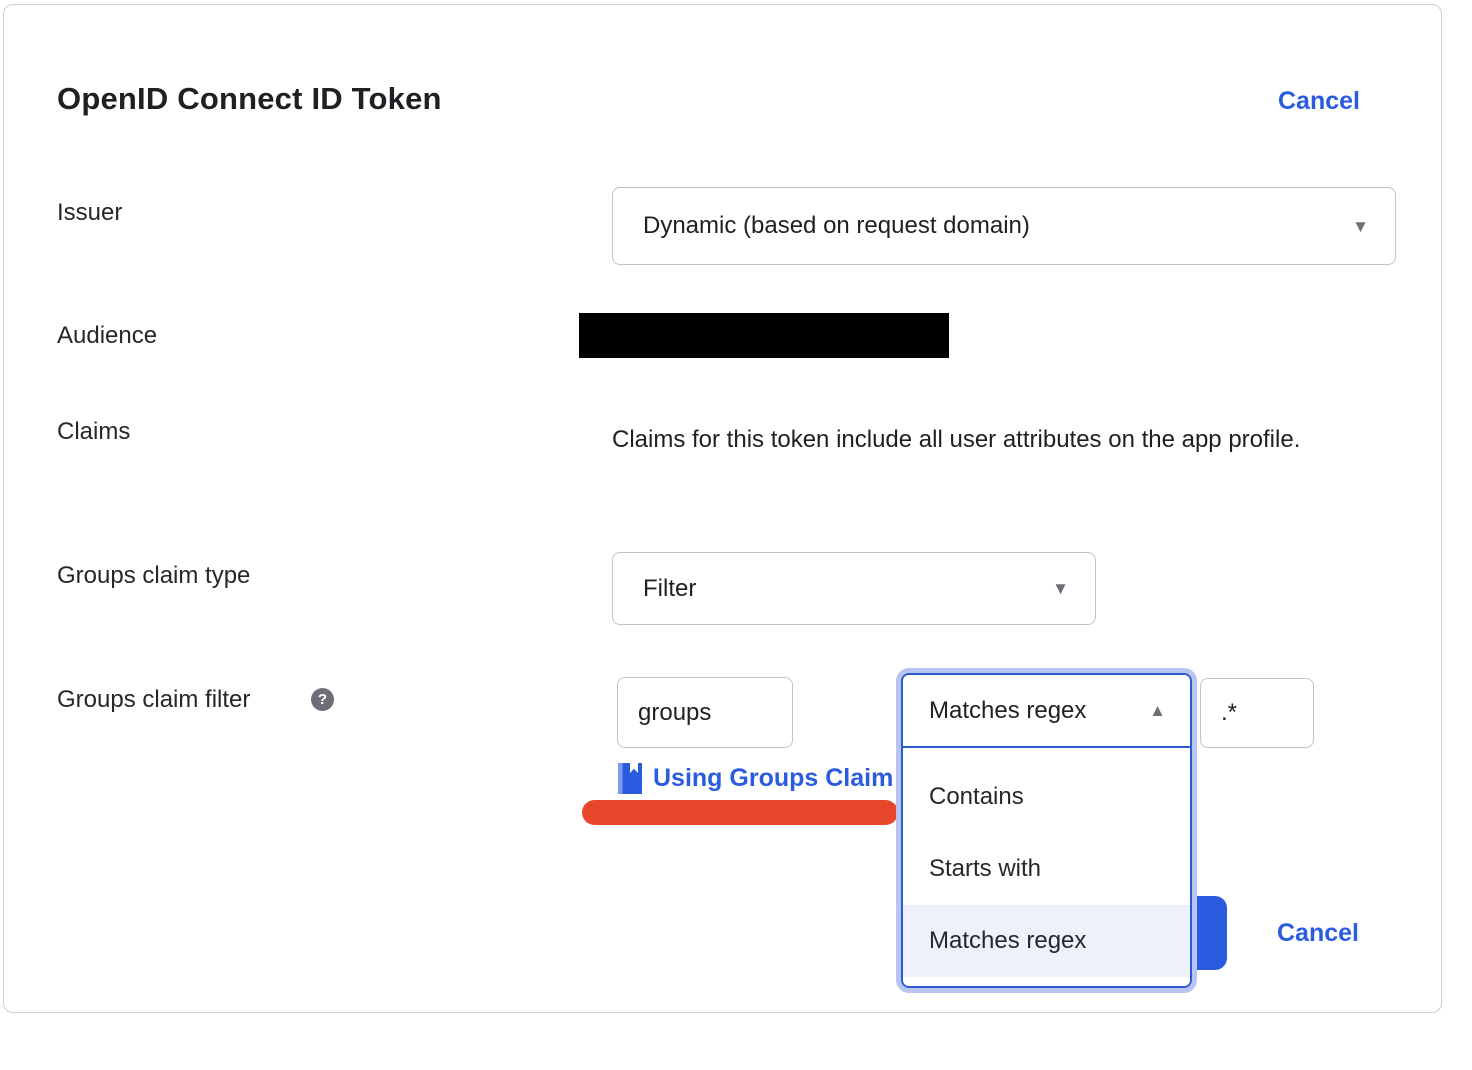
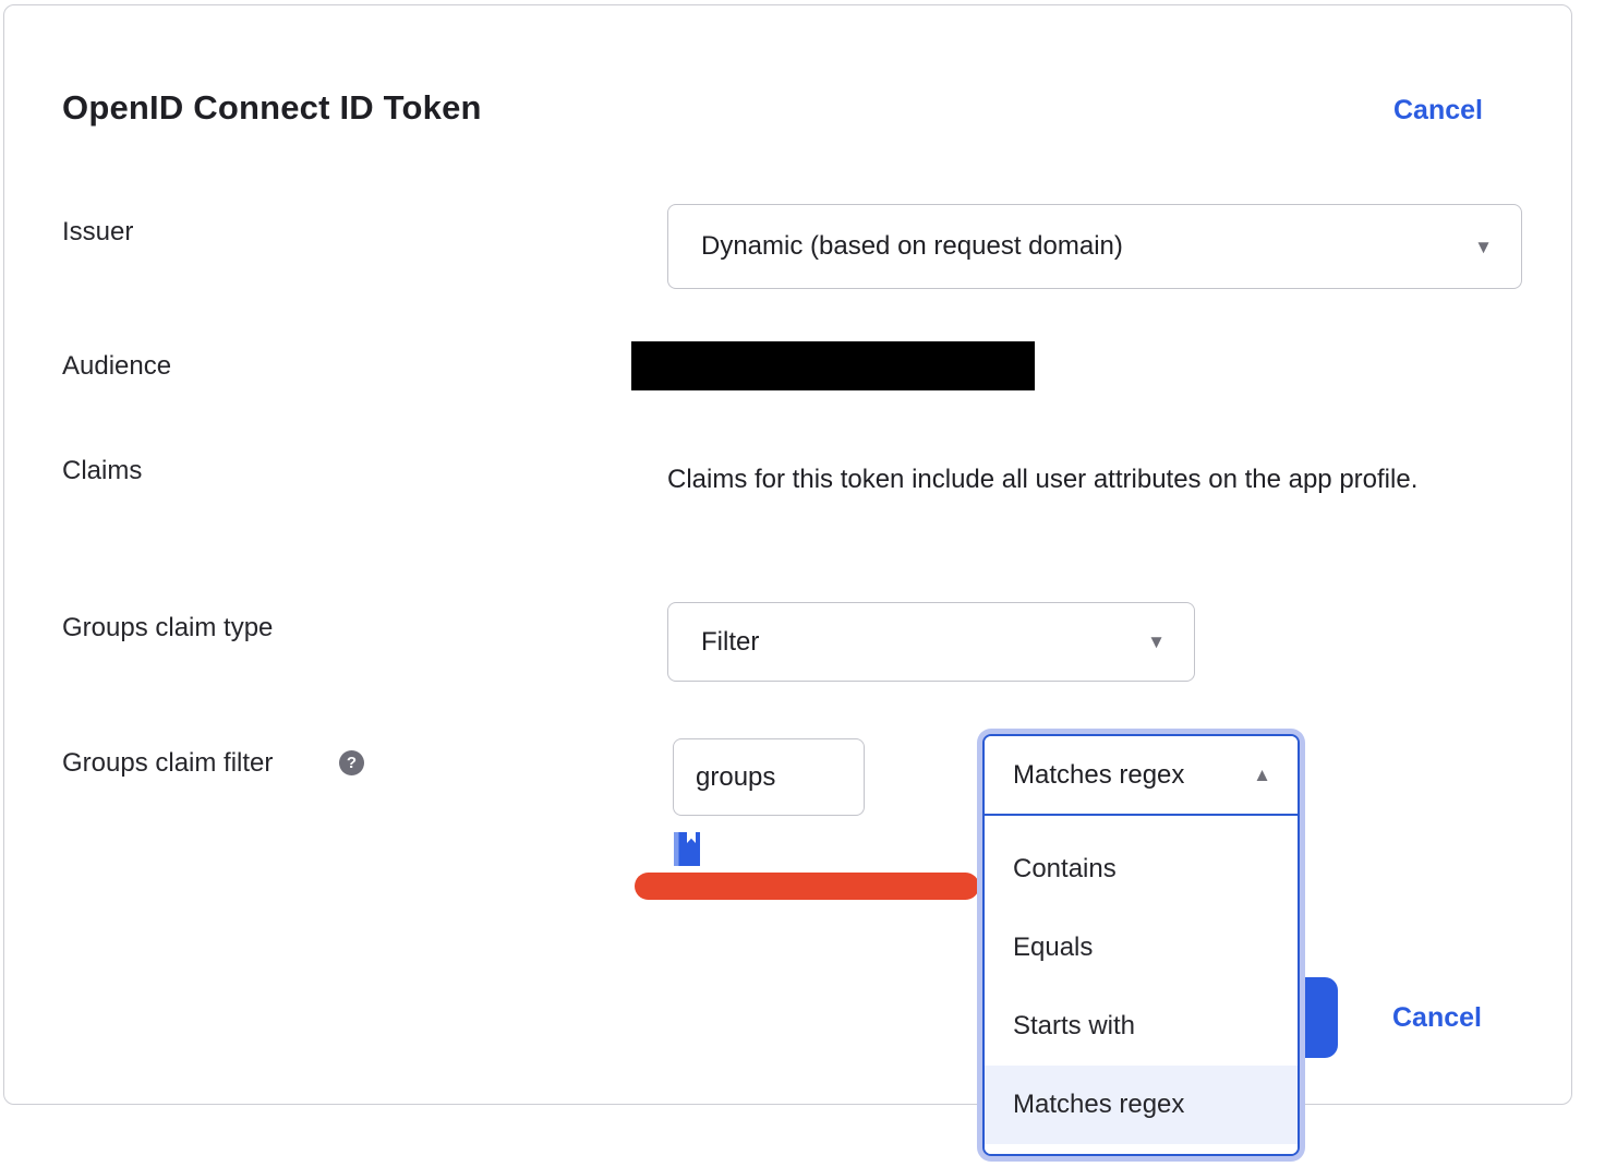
  OpenID Connect ID Token
  Cancel
  Issuer
  Dynamic (based on request domain)
  ▼
  Audience
  Claims
  Claims for this token include all user attributes on the app profile.
  Groups claim type
  Filter
  ▼
  Groups claim filter
  ?
  groups
- .*
- Using Groups Claim
  Cancel
  Matches regex
  ▲
  Contains
+ Equals
  Starts with
  Matches regex
